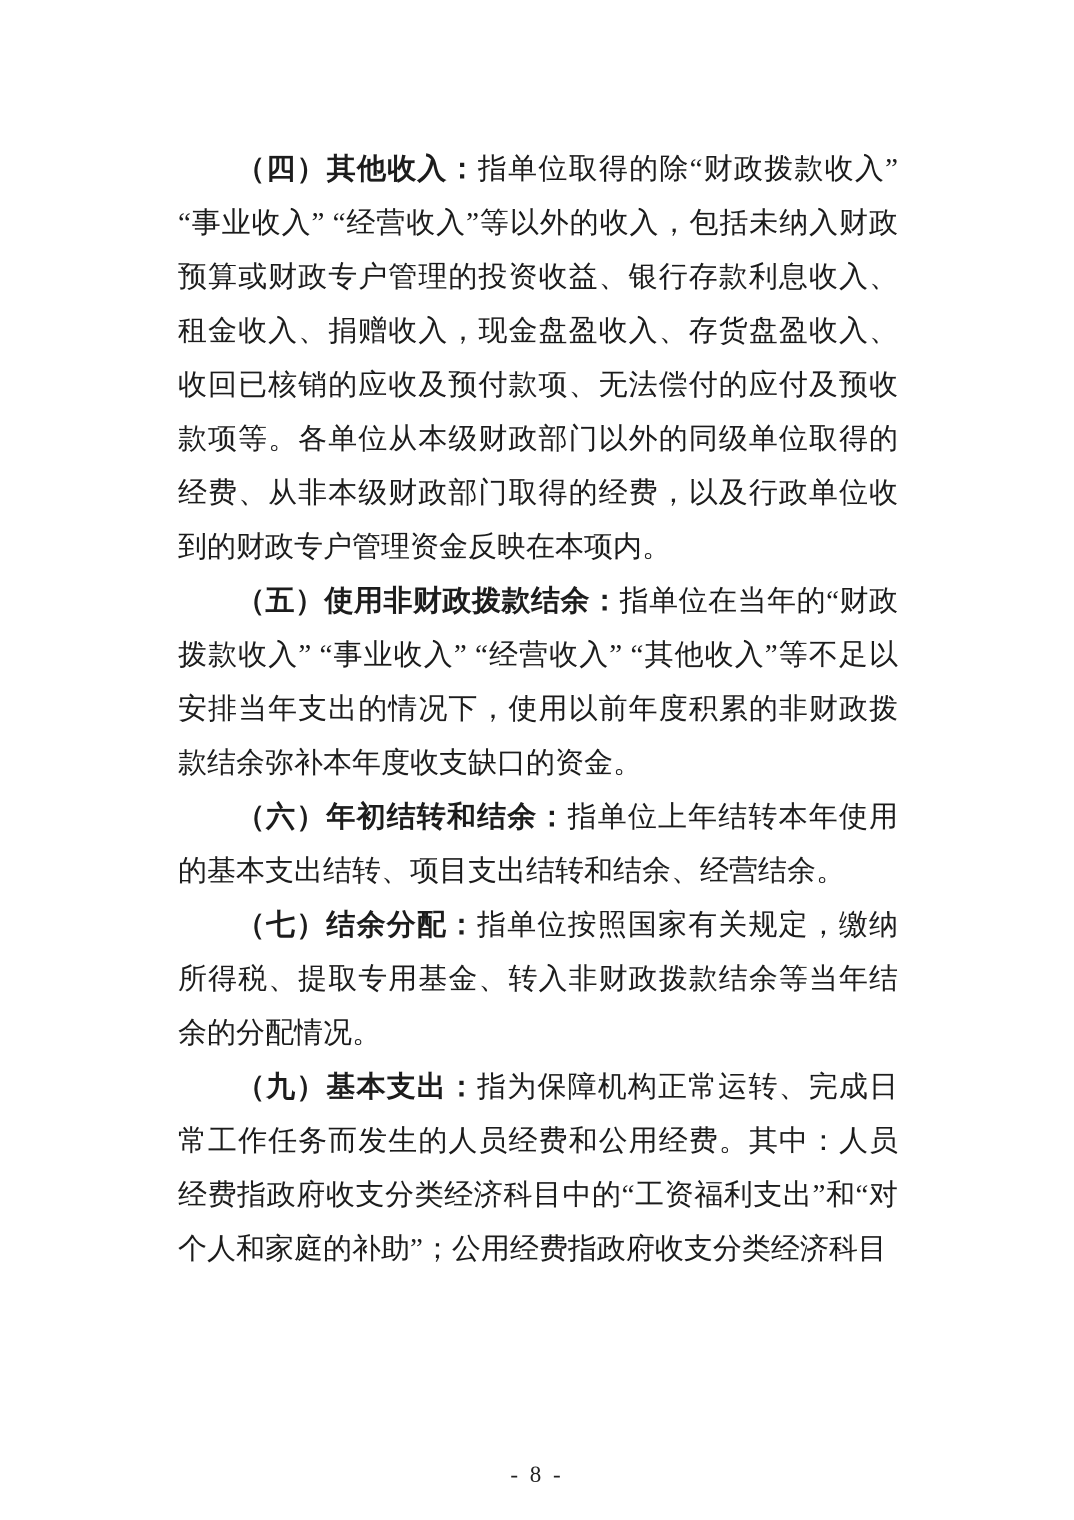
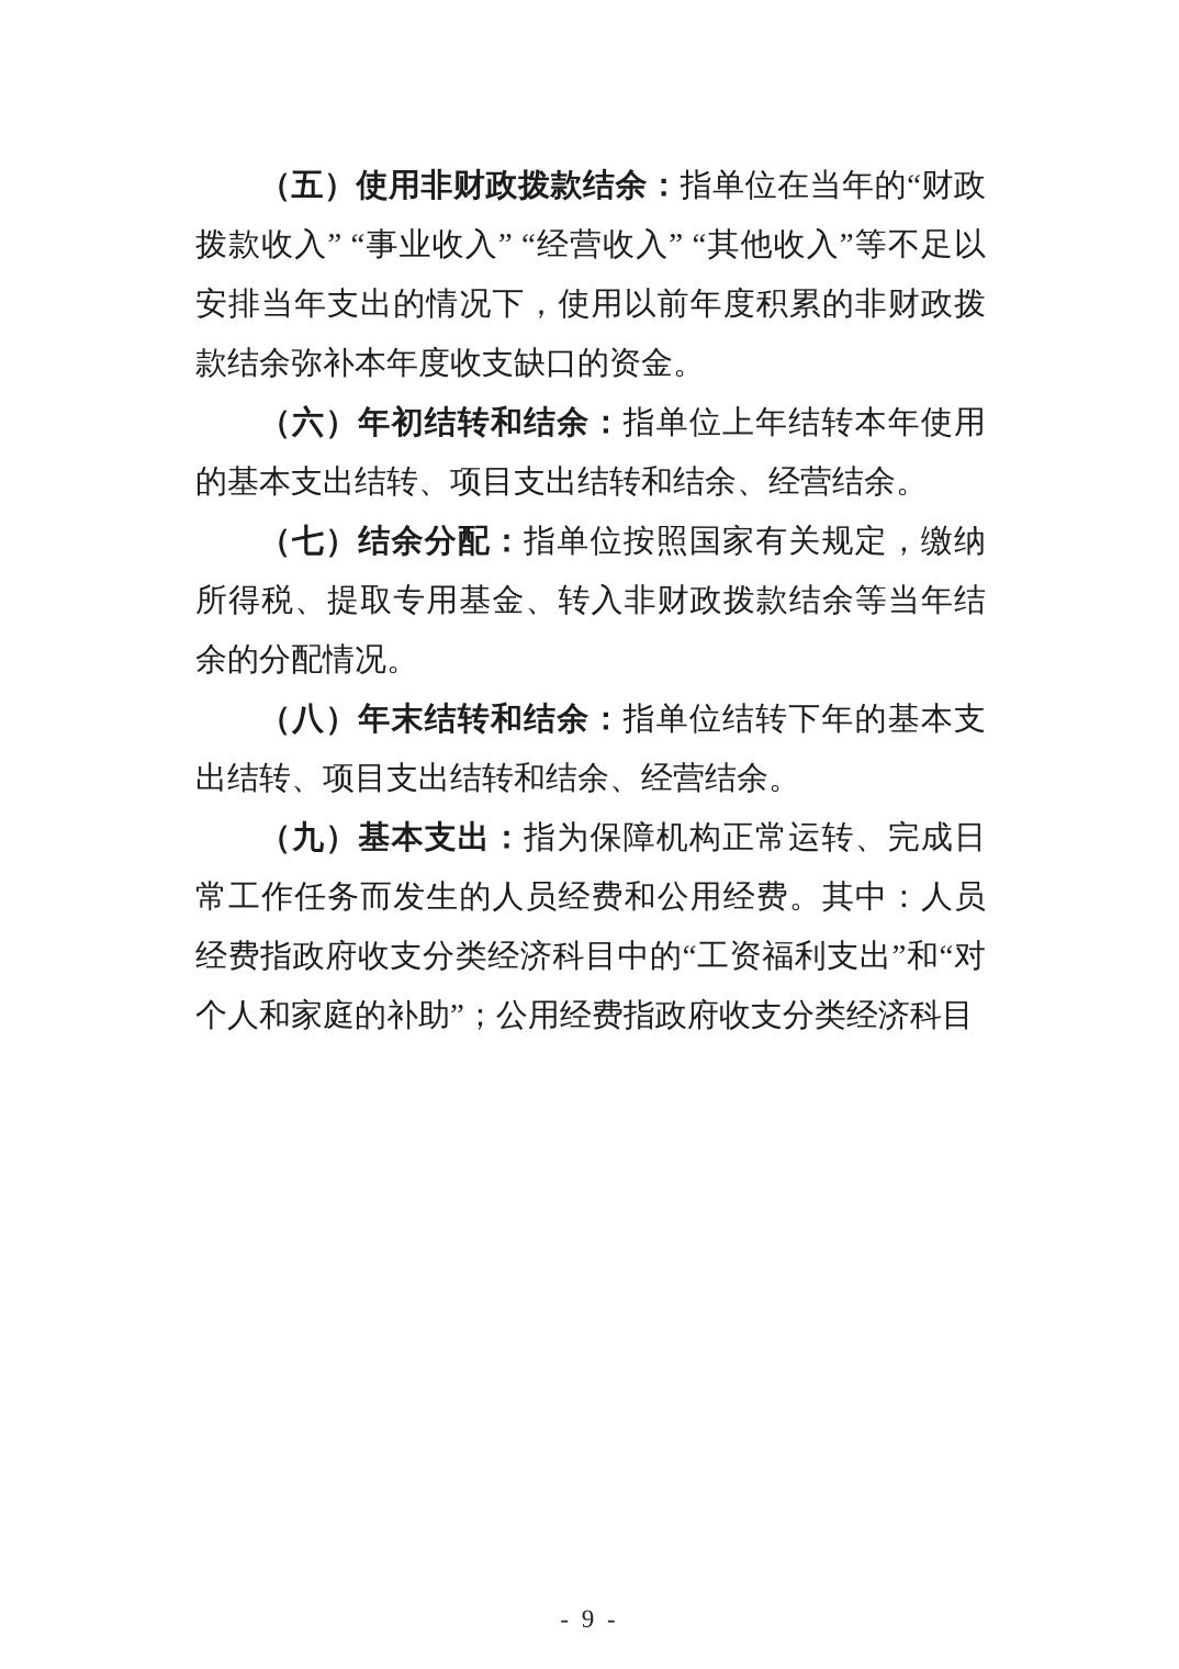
- （四）其他收入：指单位取得的除“财政拨款收入” “事业收入” “经营收入”等以外的收入，包括未纳入财政预算或财政专户管理的投资收益、银行存款利息收入、租金收入、捐赠收入，现金盘盈收入、存货盘盈收入、收回已核销的应收及预付款项、无法偿付的应付及预收款项等。各单位从本级财政部门以外的同级单位取得的经费、从非本级财政部门取得的经费，以及行政单位收到的财政专户管理资金反映在本项内。
  （五）使用非财政拨款结余：指单位在当年的“财政拨款收入” “事业收入” “经营收入” “其他收入”等不足以安排当年支出的情况下，使用以前年度积累的非财政拨款结余弥补本年度收支缺口的资金。
  （六）年初结转和结余：指单位上年结转本年使用的基本支出结转、项目支出结转和结余、经营结余。
  （七）结余分配：指单位按照国家有关规定，缴纳所得税、提取专用基金、转入非财政拨款结余等当年结余的分配情况。
+ （八）年末结转和结余：指单位结转下年的基本支出结转、项目支出结转和结余、经营结余。
  （九）基本支出：指为保障机构正常运转、完成日常工作任务而发生的人员经费和公用经费。其中：人员经费指政府收支分类经济科目中的“工资福利支出”和“对个人和家庭的补助”；公用经费指政府收支分类经济科目
- - 8 -
+ - 9 -
